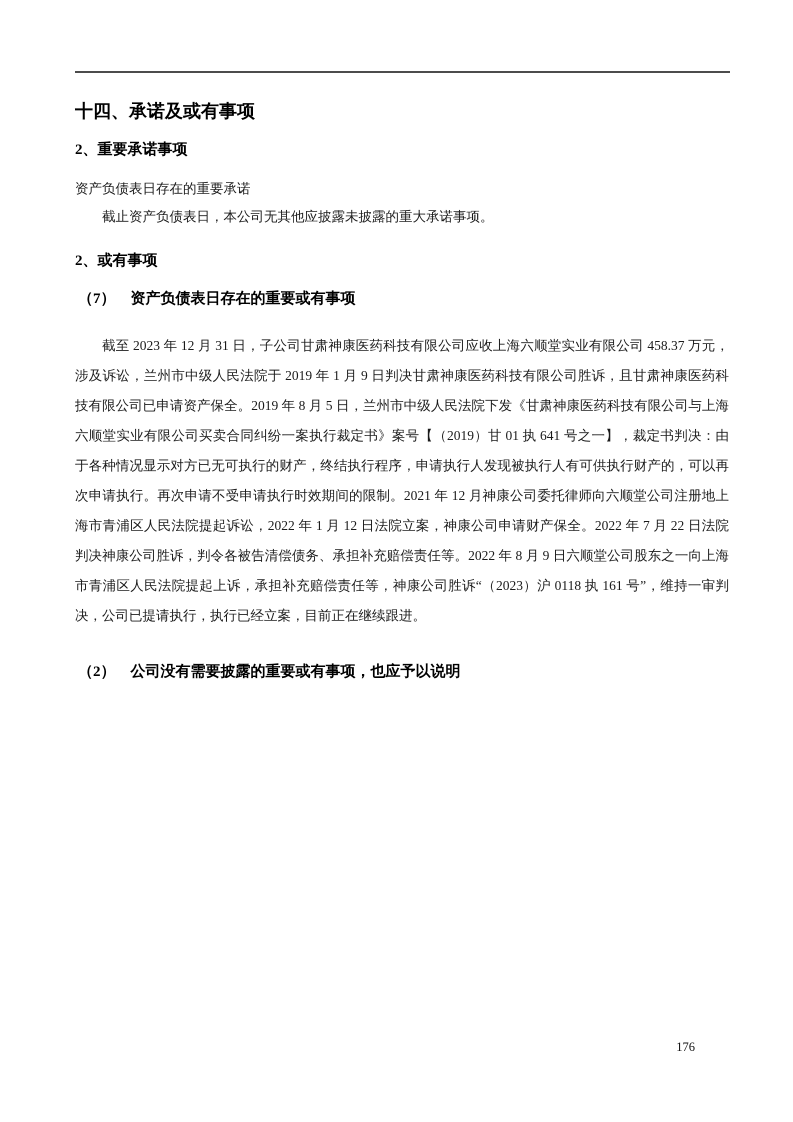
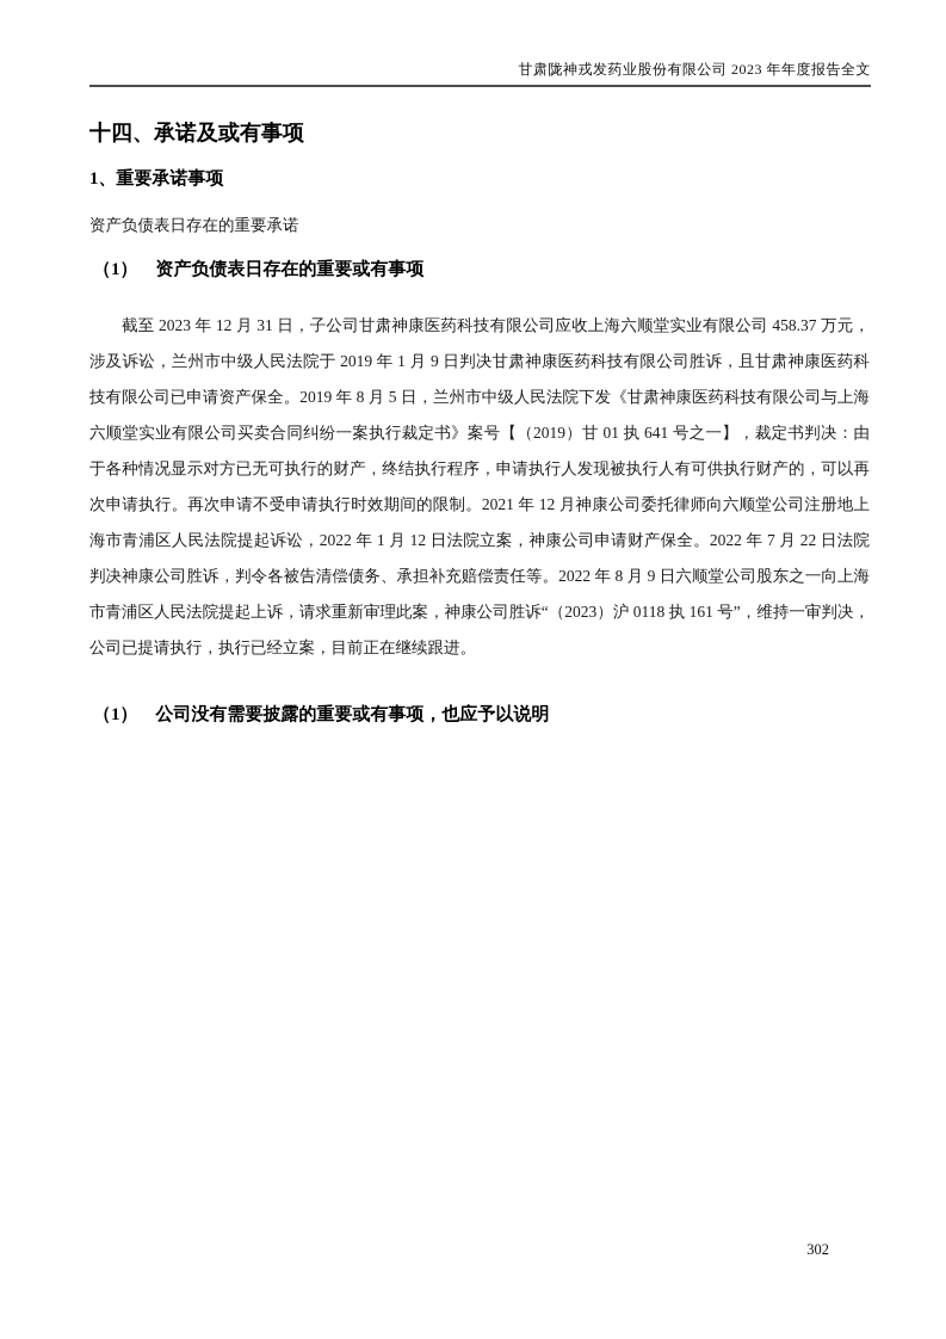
+ 甘肃陇神戎发药业股份有限公司 2023 年年度报告全文
  十四、承诺及或有事项
- 2、重要承诺事项
+ 1、重要承诺事项
  资产负债表日存在的重要承诺
- 截止资产负债表日，本公司无其他应披露未披露的重大承诺事项。
- 2、或有事项
- （7） 资产负债表日存在的重要或有事项
+ （1） 资产负债表日存在的重要或有事项
- 截至 2023 年 12 月 31 日，子公司甘肃神康医药科技有限公司应收上海六顺堂实业有限公司 458.37 万元，涉及诉讼，兰州市中级人民法院于 2019 年 1 月 9 日判决甘肃神康医药科技有限公司胜诉，且甘肃神康医药科技有限公司已申请资产保全。2019 年 8 月 5 日，兰州市中级人民法院下发《甘肃神康医药科技有限公司与上海六顺堂实业有限公司买卖合同纠纷一案执行裁定书》案号【（2019）甘 01 执 641 号之一】，裁定书判决：由于各种情况显示对方已无可执行的财产，终结执行程序，申请执行人发现被执行人有可供执行财产的，可以再次申请执行。再次申请不受申请执行时效期间的限制。2021 年 12 月神康公司委托律师向六顺堂公司注册地上海市青浦区人民法院提起诉讼，2022 年 1 月 12 日法院立案，神康公司申请财产保全。2022 年 7 月 22 日法院判决神康公司胜诉，判令各被告清偿债务、承担补充赔偿责任等。2022 年 8 月 9 日六顺堂公司股东之一向上海市青浦区人民法院提起上诉，承担补充赔偿责任等，神康公司胜诉“（2023）沪 0118 执 161 号”，维持一审判决，公司已提请执行，执行已经立案，目前正在继续跟进。
+ 截至 2023 年 12 月 31 日，子公司甘肃神康医药科技有限公司应收上海六顺堂实业有限公司 458.37 万元，涉及诉讼，兰州市中级人民法院于 2019 年 1 月 9 日判决甘肃神康医药科技有限公司胜诉，且甘肃神康医药科技有限公司已申请资产保全。2019 年 8 月 5 日，兰州市中级人民法院下发《甘肃神康医药科技有限公司与上海六顺堂实业有限公司买卖合同纠纷一案执行裁定书》案号【（2019）甘 01 执 641 号之一】，裁定书判决：由于各种情况显示对方已无可执行的财产，终结执行程序，申请执行人发现被执行人有可供执行财产的，可以再次申请执行。再次申请不受申请执行时效期间的限制。2021 年 12 月神康公司委托律师向六顺堂公司注册地上海市青浦区人民法院提起诉讼，2022 年 1 月 12 日法院立案，神康公司申请财产保全。2022 年 7 月 22 日法院判决神康公司胜诉，判令各被告清偿债务、承担补充赔偿责任等。2022 年 8 月 9 日六顺堂公司股东之一向上海市青浦区人民法院提起上诉，请求重新审理此案，神康公司胜诉“（2023）沪 0118 执 161 号”，维持一审判决，公司已提请执行，执行已经立案，目前正在继续跟进。
- （2） 公司没有需要披露的重要或有事项，也应予以说明
+ （1） 公司没有需要披露的重要或有事项，也应予以说明
- 176
+ 302
